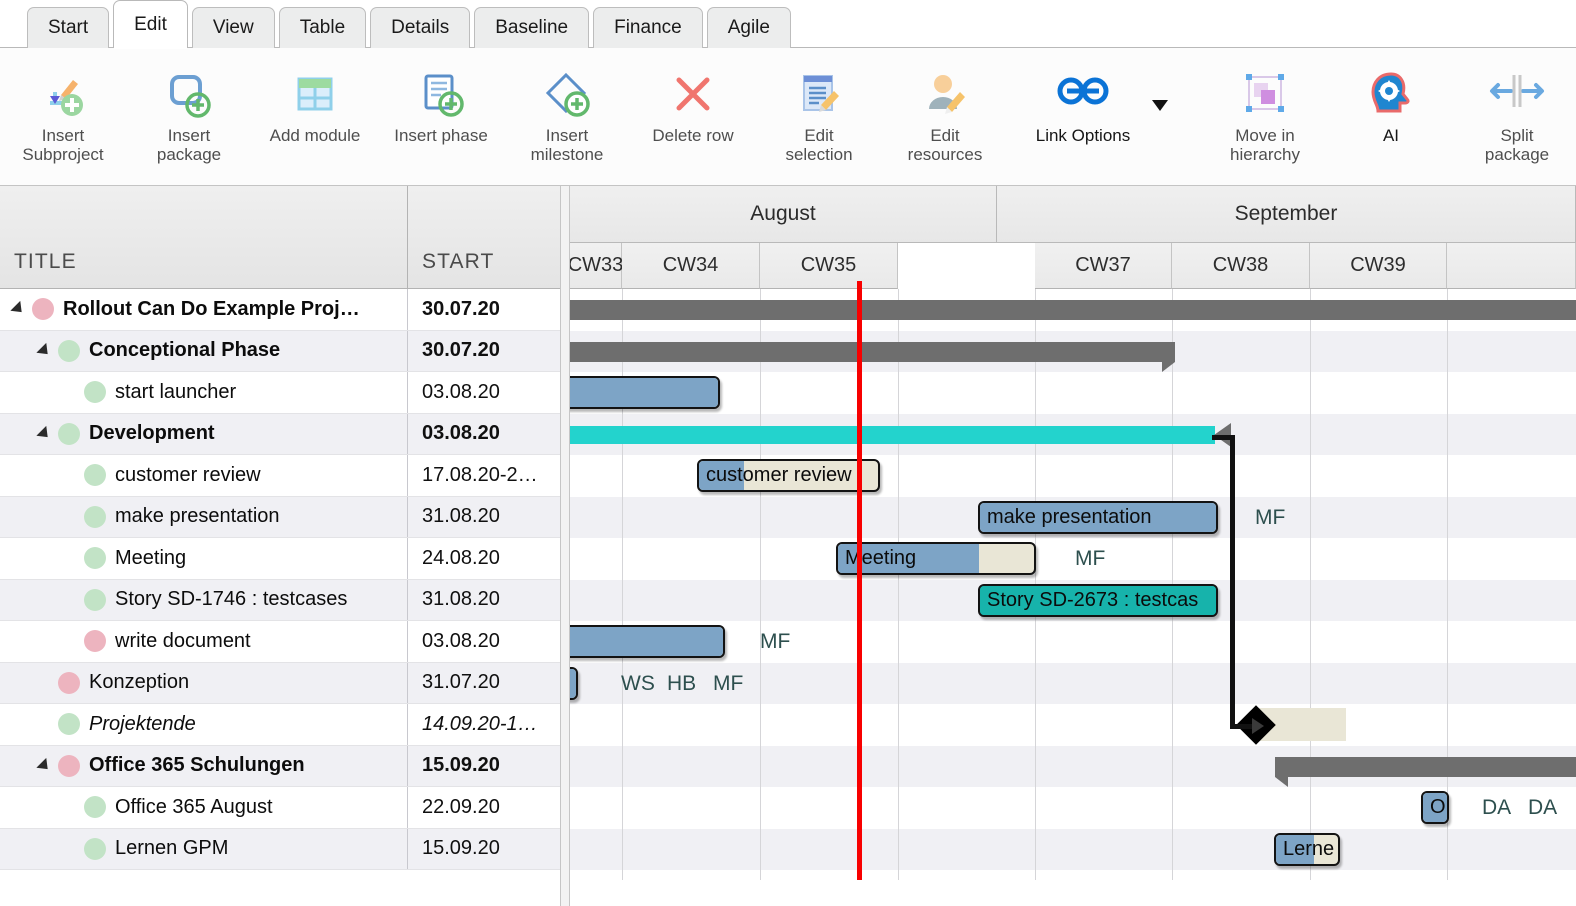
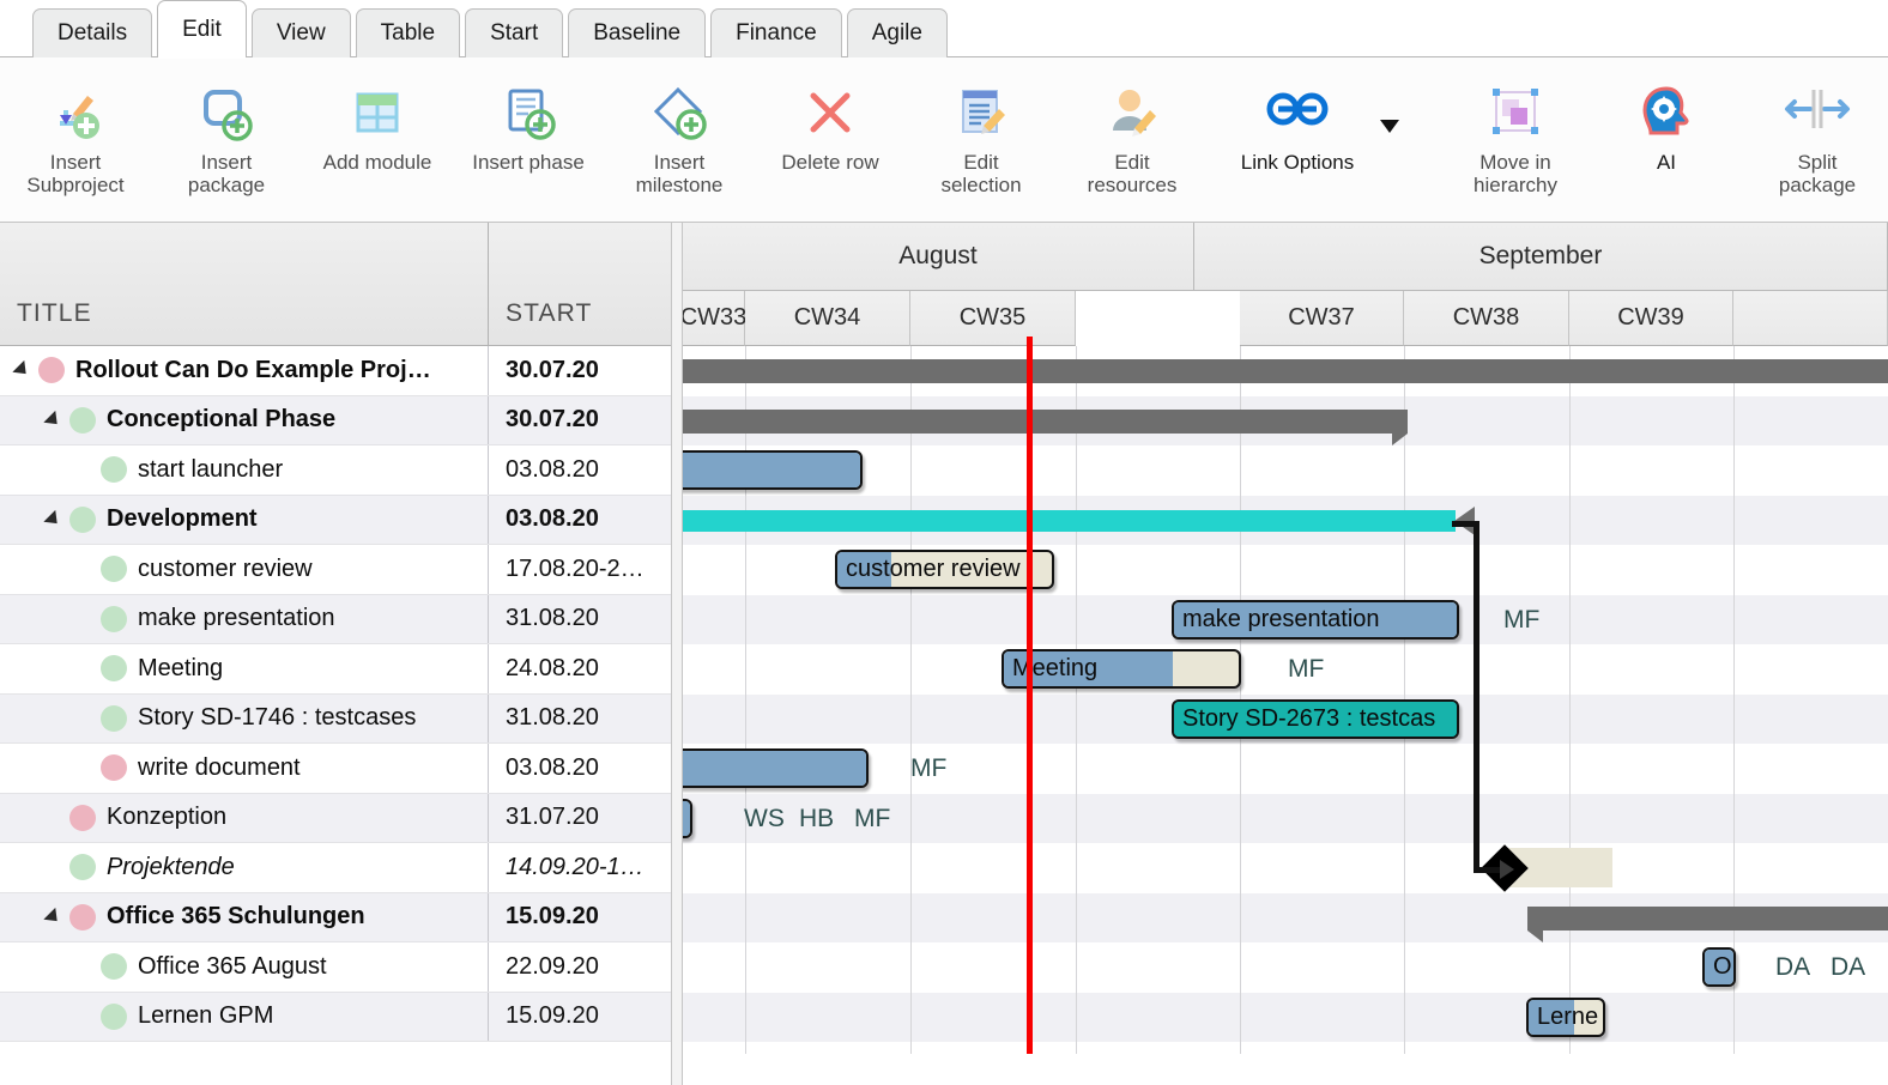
- Start
+ Details
  Edit
  View
  Table
- Details
+ Start
  Baseline
  Finance
  Agile
  Insert
  Subproject
  Insert
  package
  Add module
  Insert phase
  Insert
  milestone
  Delete row
  Edit
  selection
  Edit
  resources
  Link Options
  Move in
  hierarchy
  AI
  Split
  package
  TITLE
  START
  Rollout Can Do Example Proj…
  30.07.20
  Conceptional Phase
  30.07.20
  start launcher
  03.08.20
  Development
  03.08.20
  customer review
  17.08.20-2…
  make presentation
  31.08.20
  Meeting
  24.08.20
  Story SD-1746 : testcases
  31.08.20
  write document
  03.08.20
  Konzeption
  31.07.20
  Projektende
  14.09.20-1…
  Office 365 Schulungen
  15.09.20
  Office 365 August
  22.09.20
  Lernen GPM
  15.09.20
  August
  September
  CW33
  CW34
  CW35
  CW37
  CW38
  CW39
  customer review
  make presentation
  Meeting
  Story SD-2673 : testcas
  O
  Lerne
  MF
  MF
  MF
  WS
  HB
  MF
  DA
  DA
